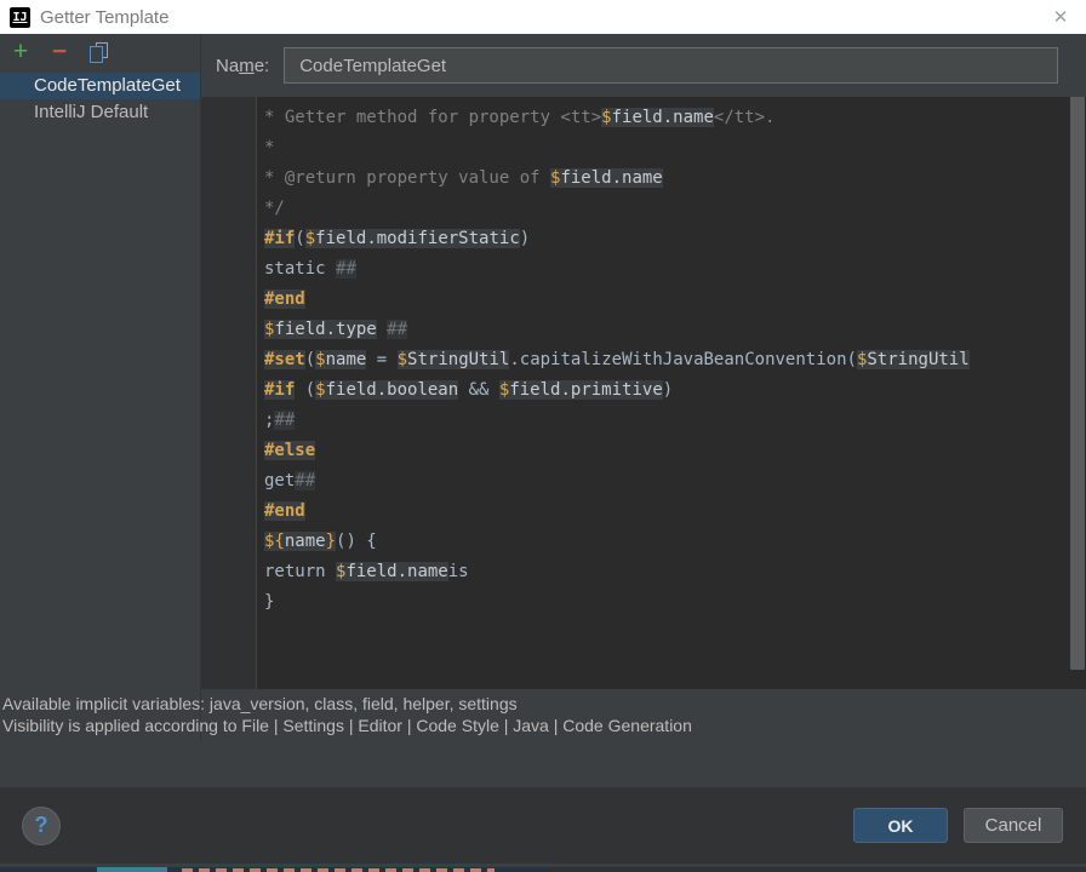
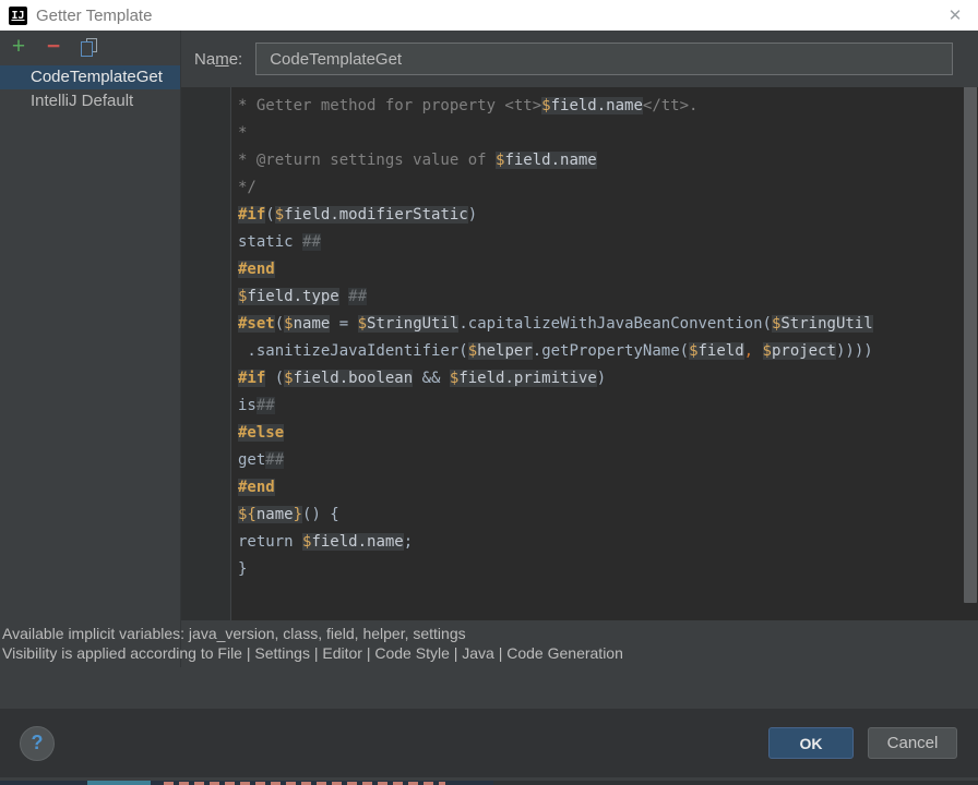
  IJ
  Getter Template
  ✕
  +
  −
  CodeTemplateGet
  IntelliJ Default
  Name:
  CodeTemplateGet
  * Getter method for property <tt>$field.name</tt>.
  *
- * @return property value of $field.name
+ * @return settings value of $field.name
  */
  #if($field.modifierStatic)
  static ##
  #end
  $field.type ##
  #set($name = $StringUtil.capitalizeWithJavaBeanConvention($StringUtil
+ .sanitizeJavaIdentifier($helper.getPropertyName($field, $project))))
  #if ($field.boolean && $field.primitive)
- ;##
+ is##
  #else
  get##
  #end
  ${name}() {
- return $field.nameis
+ return $field.name;
  }
  Available implicit variables: java_version, class, field, helper, settings
  Visibility is applied according to File | Settings | Editor | Code Style | Java | Code Generation
  ?
  OK
  Cancel
